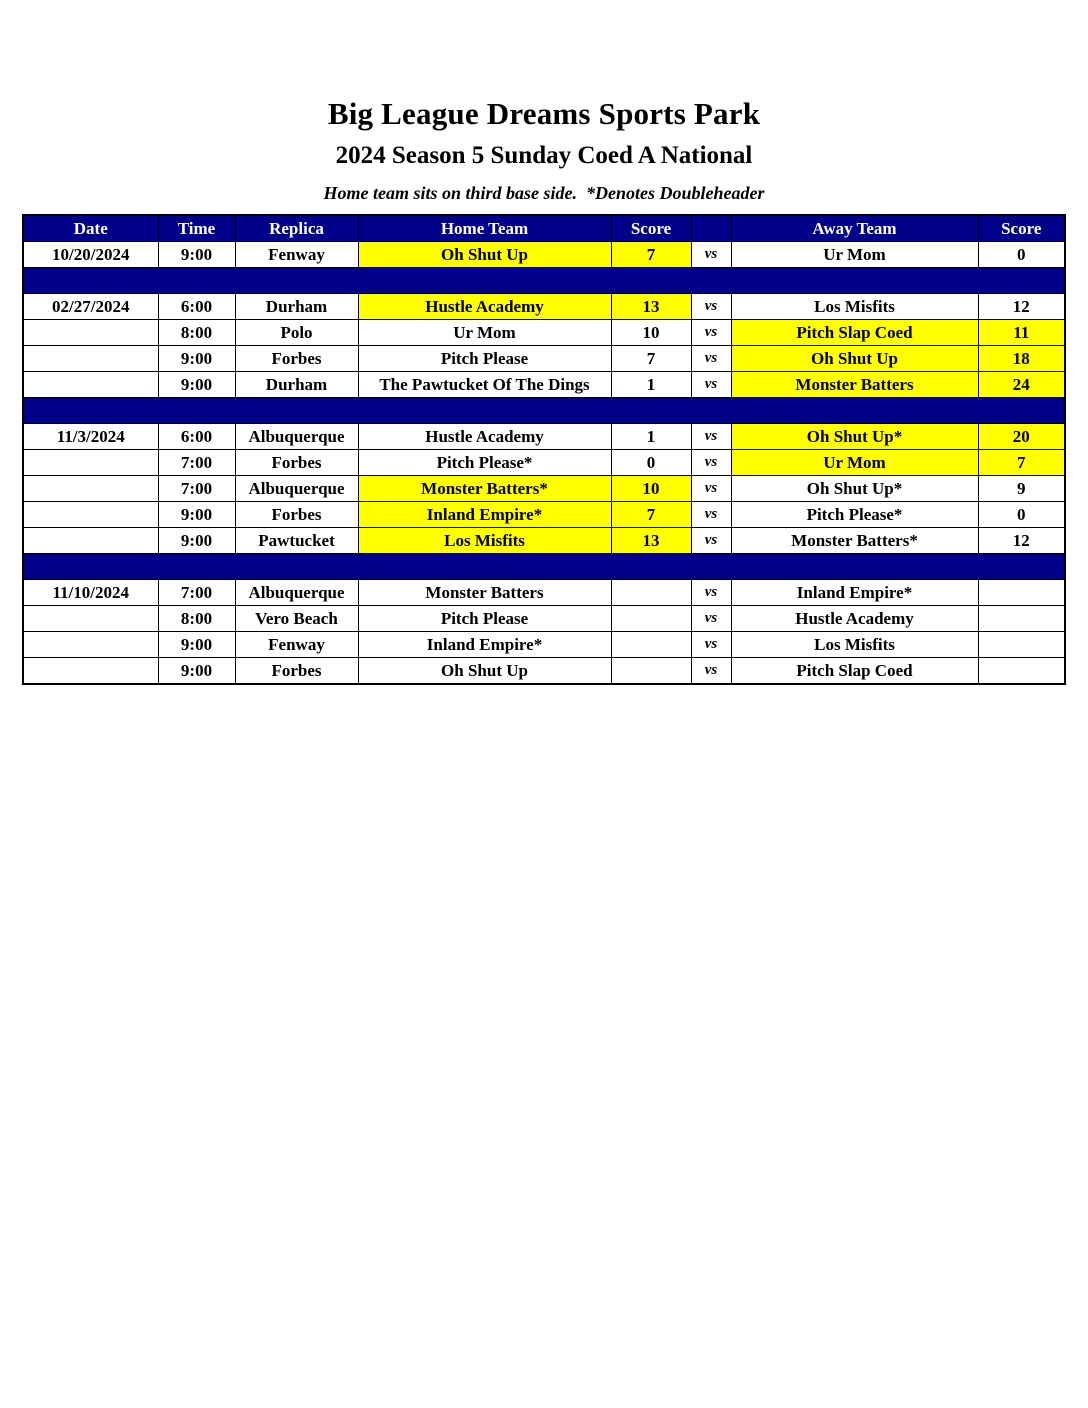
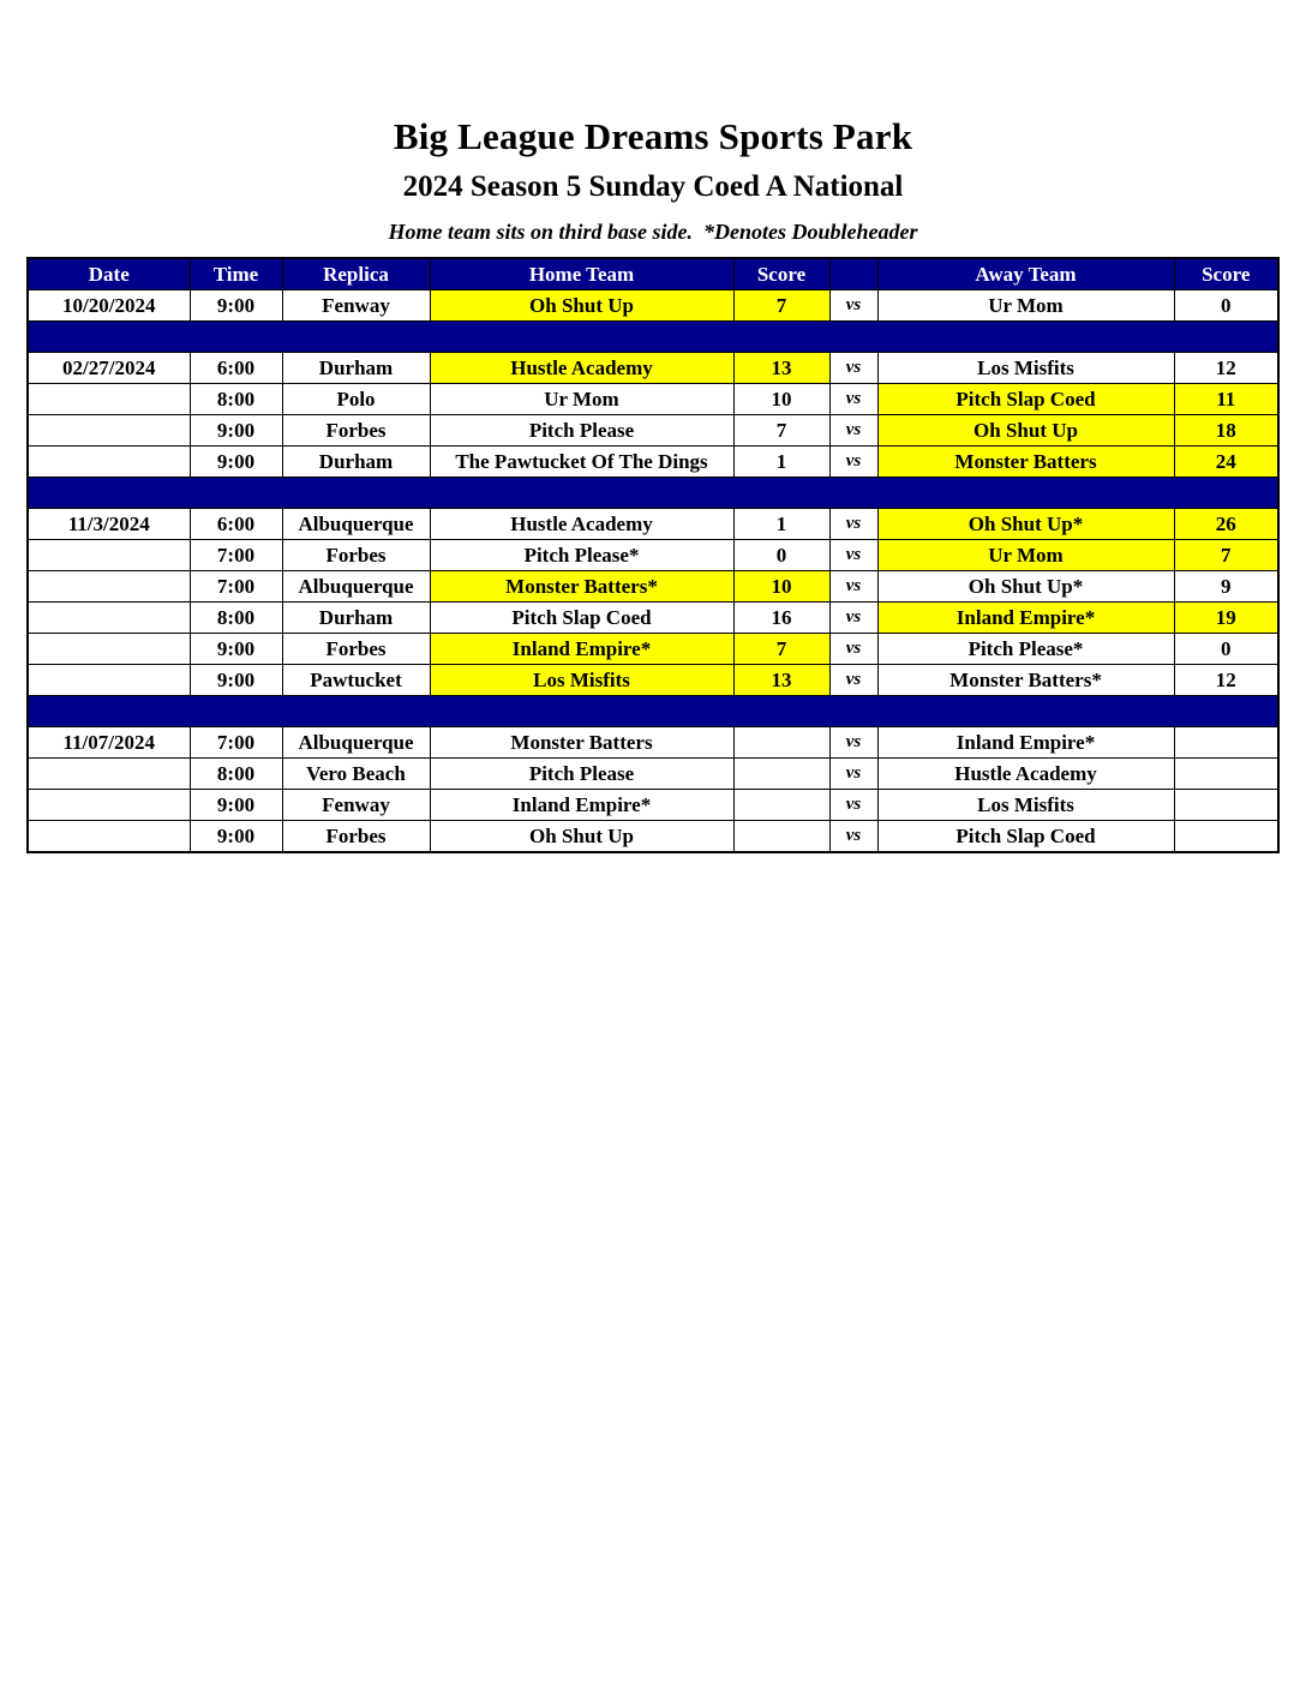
  Big League Dreams Sports Park
  2024 Season 5 Sunday Coed A National
  Home team sits on third base side. *Denotes Doubleheader
  Date	Time	Replica	Home Team	Score		Away Team	Score
  10/20/2024	9:00	Fenway	Oh Shut Up	7	vs	Ur Mom	0
  02/27/2024	6:00	Durham	Hustle Academy	13	vs	Los Misfits	12
  	8:00	Polo	Ur Mom	10	vs	Pitch Slap Coed	11
  	9:00	Forbes	Pitch Please	7	vs	Oh Shut Up	18
  	9:00	Durham	The Pawtucket Of The Dings	1	vs	Monster Batters	24
- 11/3/2024	6:00	Albuquerque	Hustle Academy	1	vs	Oh Shut Up*	20
+ 11/3/2024	6:00	Albuquerque	Hustle Academy	1	vs	Oh Shut Up*	26
  	7:00	Forbes	Pitch Please*	0	vs	Ur Mom	7
  	7:00	Albuquerque	Monster Batters*	10	vs	Oh Shut Up*	9
+ 	8:00	Durham	Pitch Slap Coed	16	vs	Inland Empire*	19
  	9:00	Forbes	Inland Empire*	7	vs	Pitch Please*	0
  	9:00	Pawtucket	Los Misfits	13	vs	Monster Batters*	12
- 11/10/2024	7:00	Albuquerque	Monster Batters		vs	Inland Empire*
+ 11/07/2024	7:00	Albuquerque	Monster Batters		vs	Inland Empire*
  	8:00	Vero Beach	Pitch Please		vs	Hustle Academy
  	9:00	Fenway	Inland Empire*		vs	Los Misfits
  	9:00	Forbes	Oh Shut Up		vs	Pitch Slap Coed
